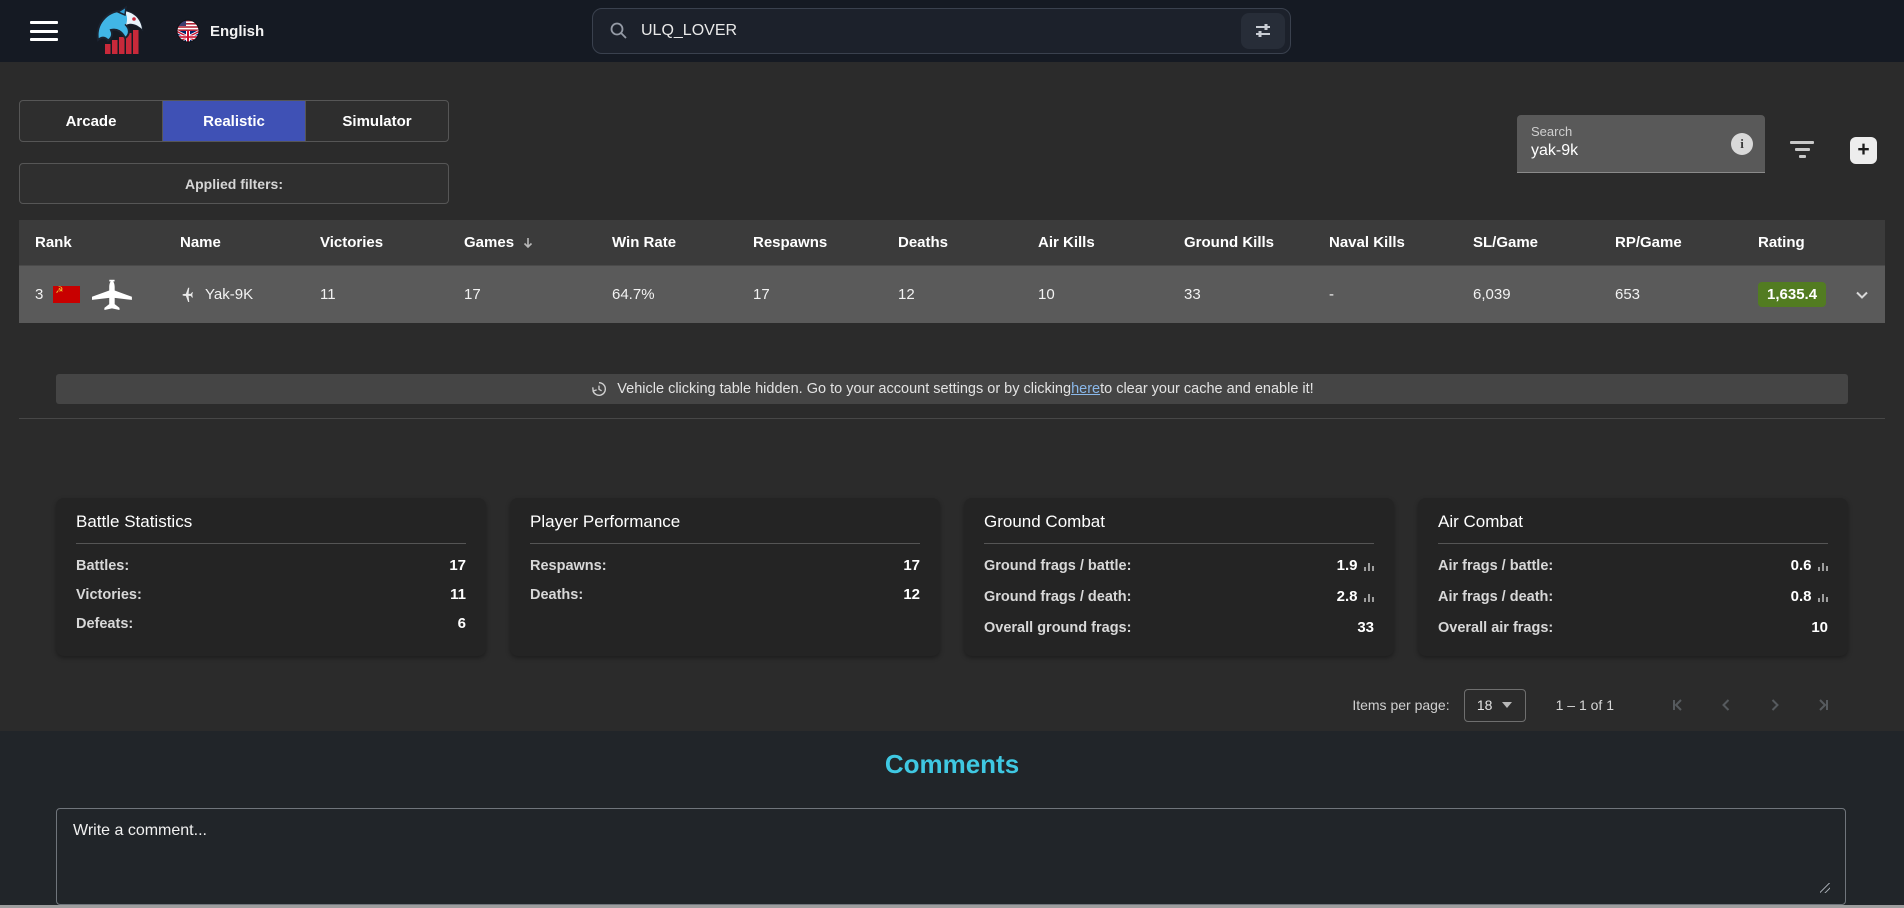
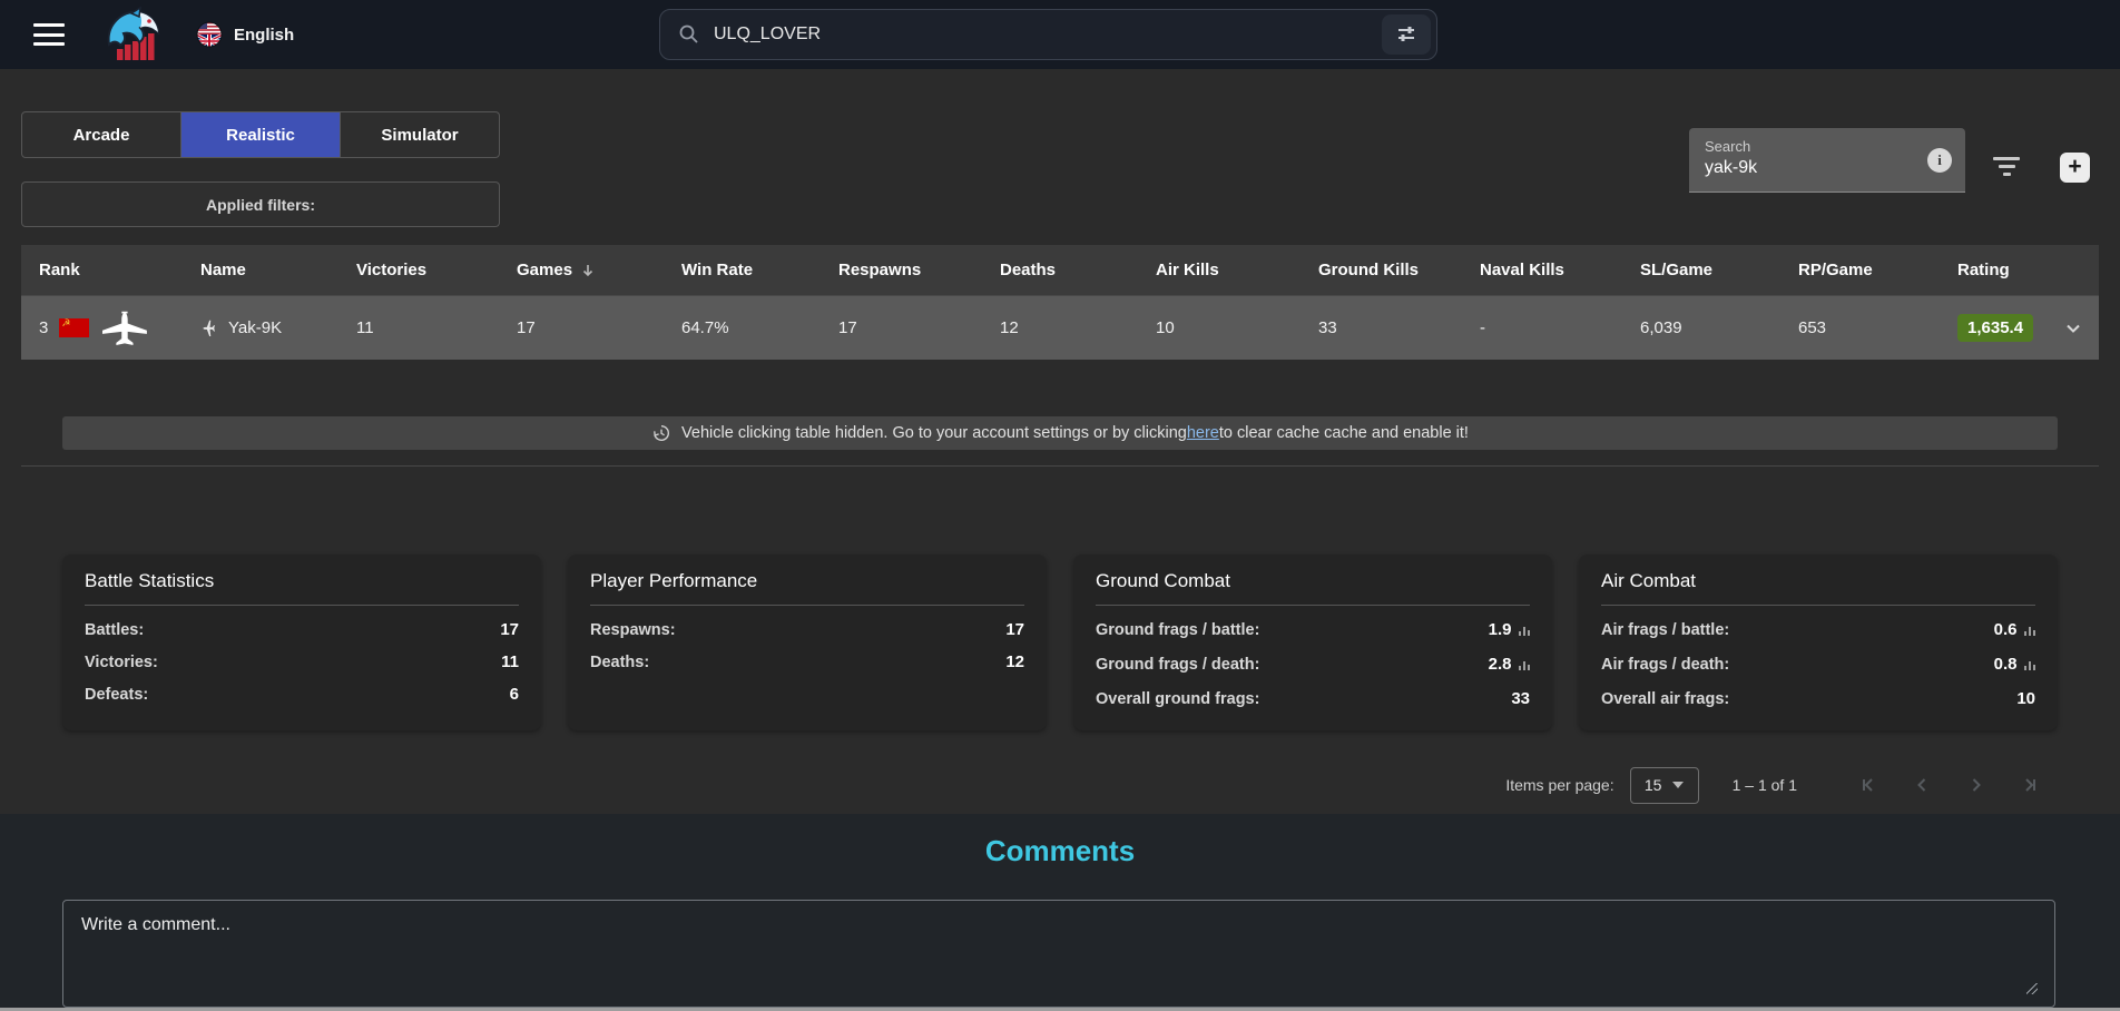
  English
  ULQ_LOVER
  Arcade
  Realistic
  Simulator
  Applied filters:
  Search
  yak-9k
  Rank
  Name
  Victories
  Games
  Win Rate
  Respawns
  Deaths
  Air Kills
  Ground Kills
  Naval Kills
  SL/Game
  RP/Game
  Rating
  3
  Yak-9K
  11
  17
  64.7%
  17
  12
  10
  33
  -
  6,039
  653
  1,635.4
  Vehicle clicking table hidden. Go to your account settings or by clicking
  here
- to clear your cache and enable it!
+ to clear cache cache and enable it!
  Battle Statistics
  Battles:
  17
  Victories:
  11
  Defeats:
  6
  Player Performance
  Respawns:
  17
  Deaths:
  12
  Ground Combat
  Ground frags / battle:
  1.9
  Ground frags / death:
  2.8
  Overall ground frags:
  33
  Air Combat
  Air frags / battle:
  0.6
  Air frags / death:
  0.8
  Overall air frags:
  10
  Items per page:
- 18
+ 15
  1 – 1 of 1
  Comments
  Write a comment...
